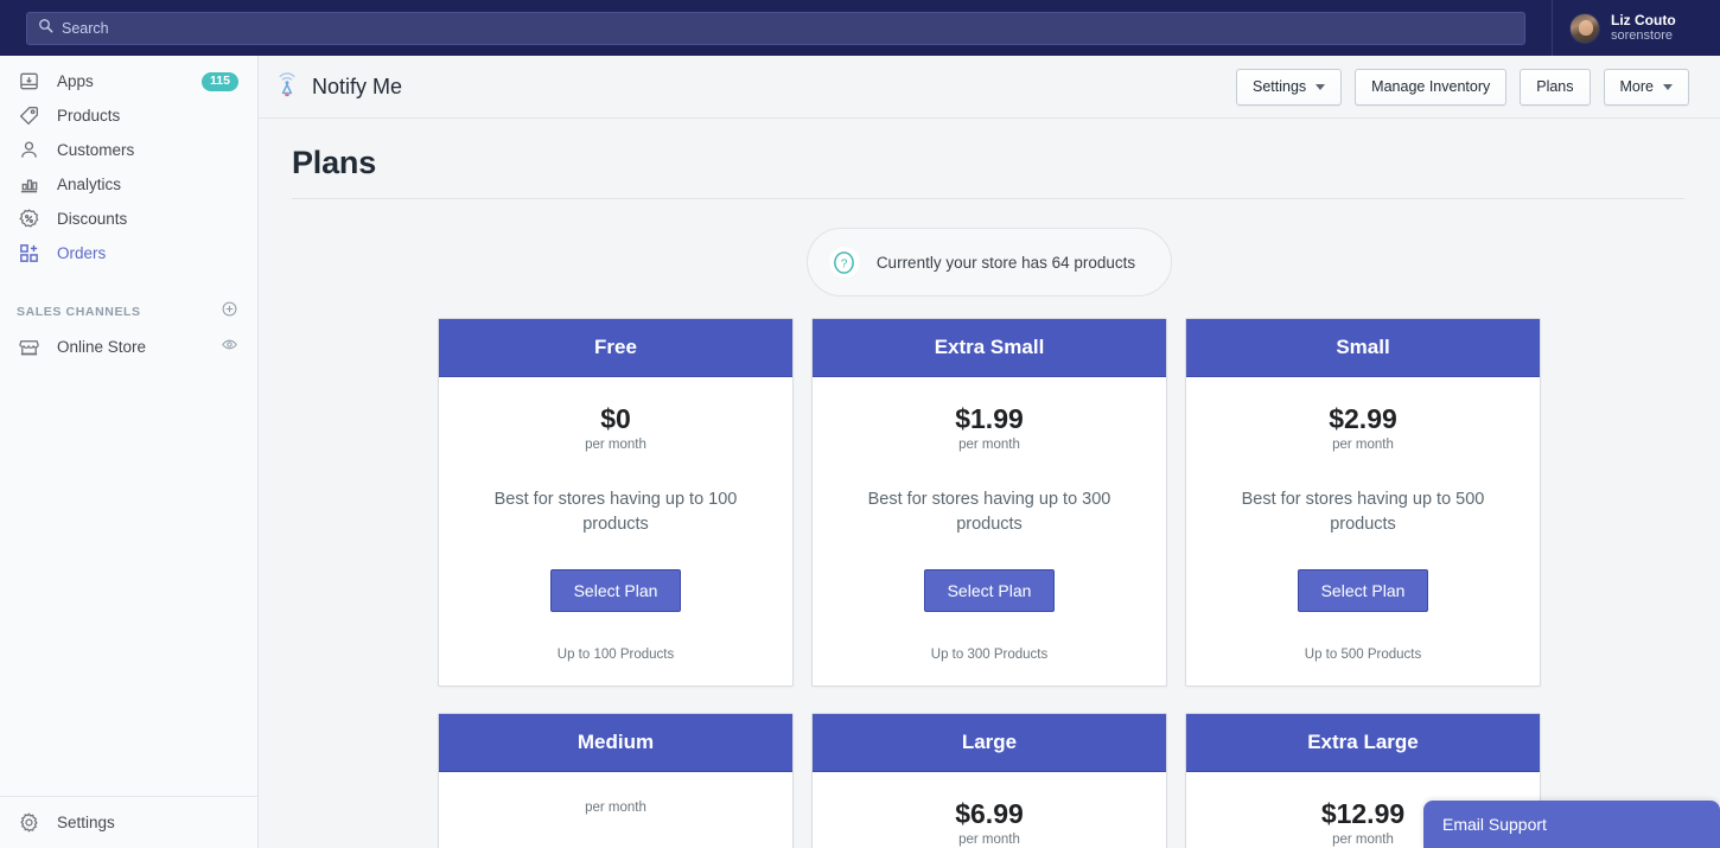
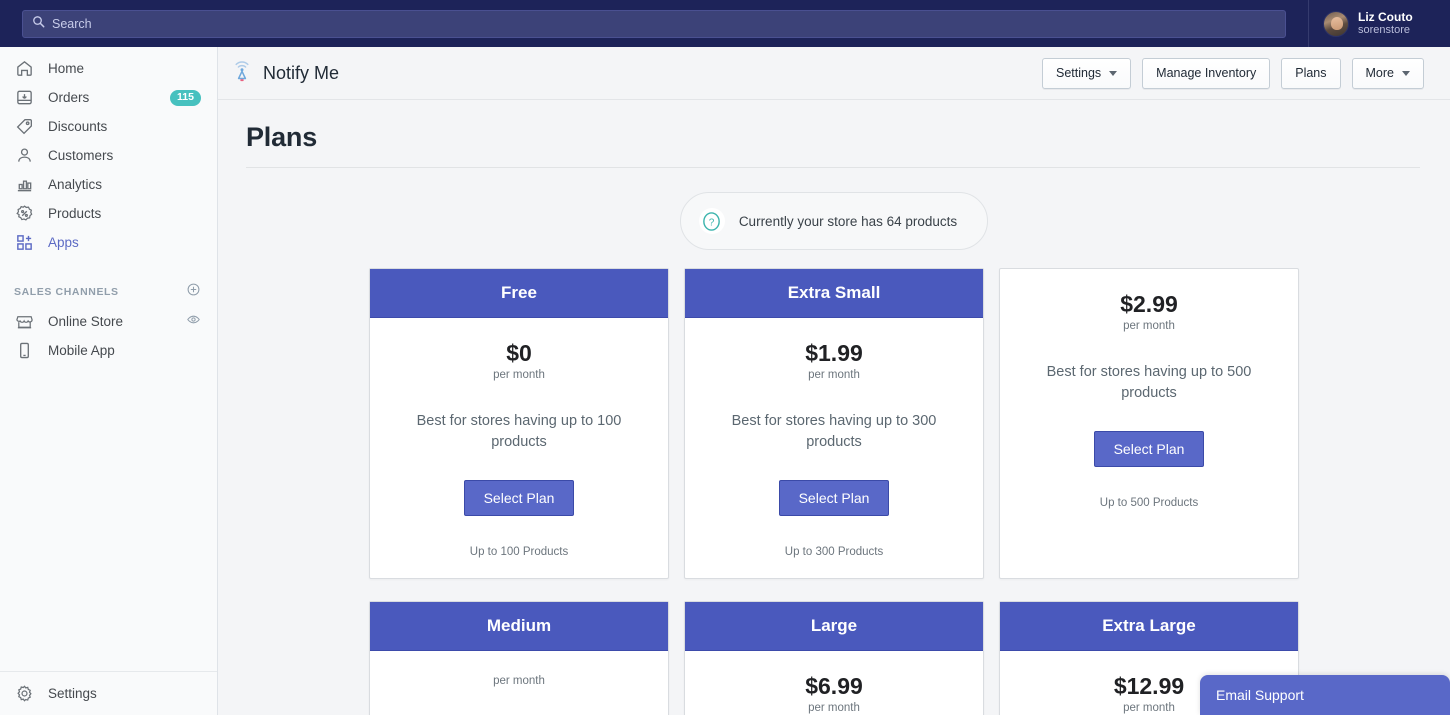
  Search
  Liz Couto
  sorenstore
+ Home
- Apps
+ Orders
  115
- Products
+ Discounts
  Customers
  Analytics
- Discounts
+ Products
- Orders
+ Apps
  SALES CHANNELS
  Online Store
+ Mobile App
  Settings
  Notify Me
  Settings
  Manage Inventory
  Plans
  More
  Plans
  ?
  Currently your store has 64 products
  Free
  $0
  per month
  Best for stores having up to 100 products
  Select Plan
  Up to 100 Products
  Extra Small
  $1.99
  per month
  Best for stores having up to 300 products
  Select Plan
  Up to 300 Products
- Small
  $2.99
  per month
  Best for stores having up to 500 products
  Select Plan
  Up to 500 Products
  Medium
  per month
  Large
  $6.99
  per month
  Extra Large
  $12.99
  per month
  Email Support
